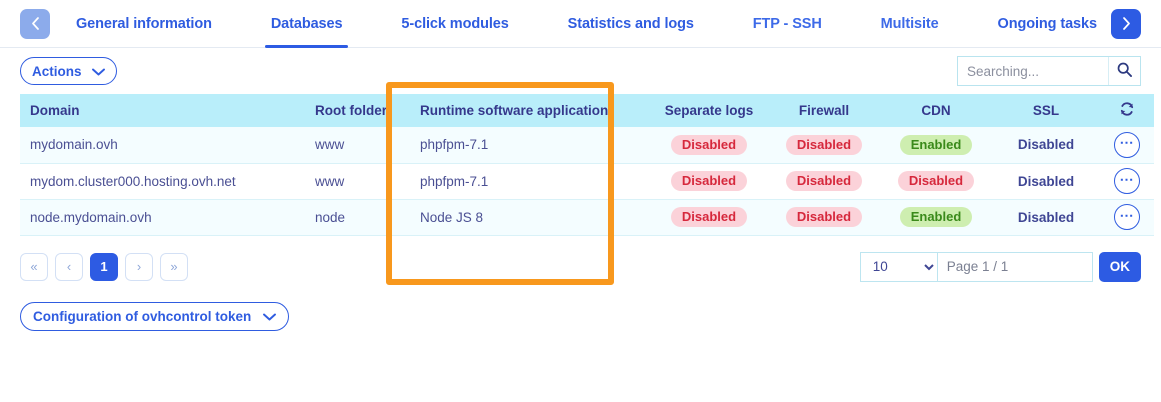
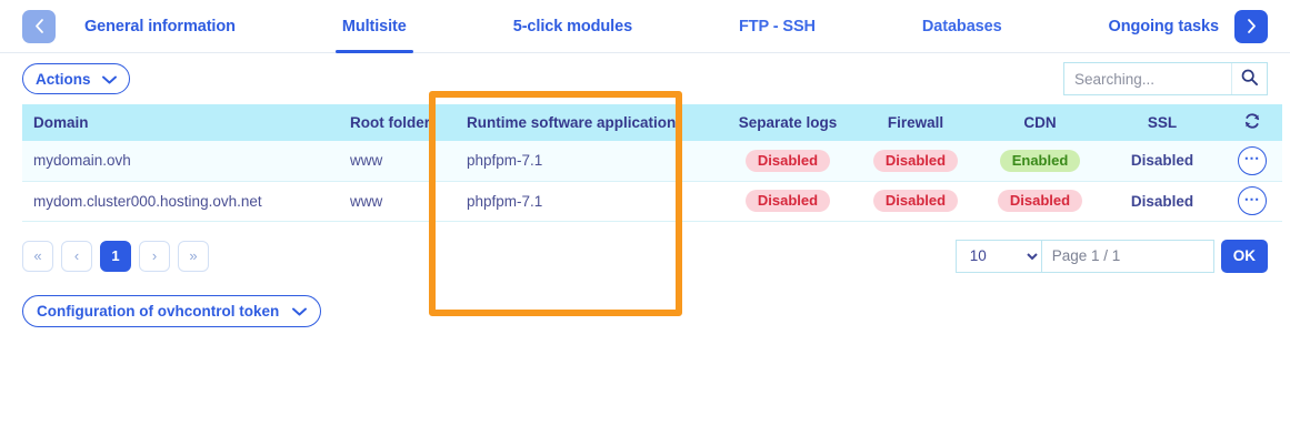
  General information
- Databases
+ Multisite
  5-click modules
- Statistics and logs
  FTP - SSH
- Multisite
+ Databases
  Ongoing tasks
  Actions
  Searching...
  Domain	Root folder	Runtime software application	Separate logs	Firewall	CDN	SSL
  mydomain.ovh	www	phpfpm-7.1	Disabled	Disabled	Enabled	Disabled	⋯
  mydom.cluster000.hosting.ovh.net	www	phpfpm-7.1	Disabled	Disabled	Disabled	Disabled	⋯
- node.mydomain.ovh	node	Node JS 8	Disabled	Disabled	Enabled	Disabled	⋯
  «
  ‹
  1
  ›
  »
  10
  Page 1 / 1
  OK
  Configuration of ovhcontrol token
